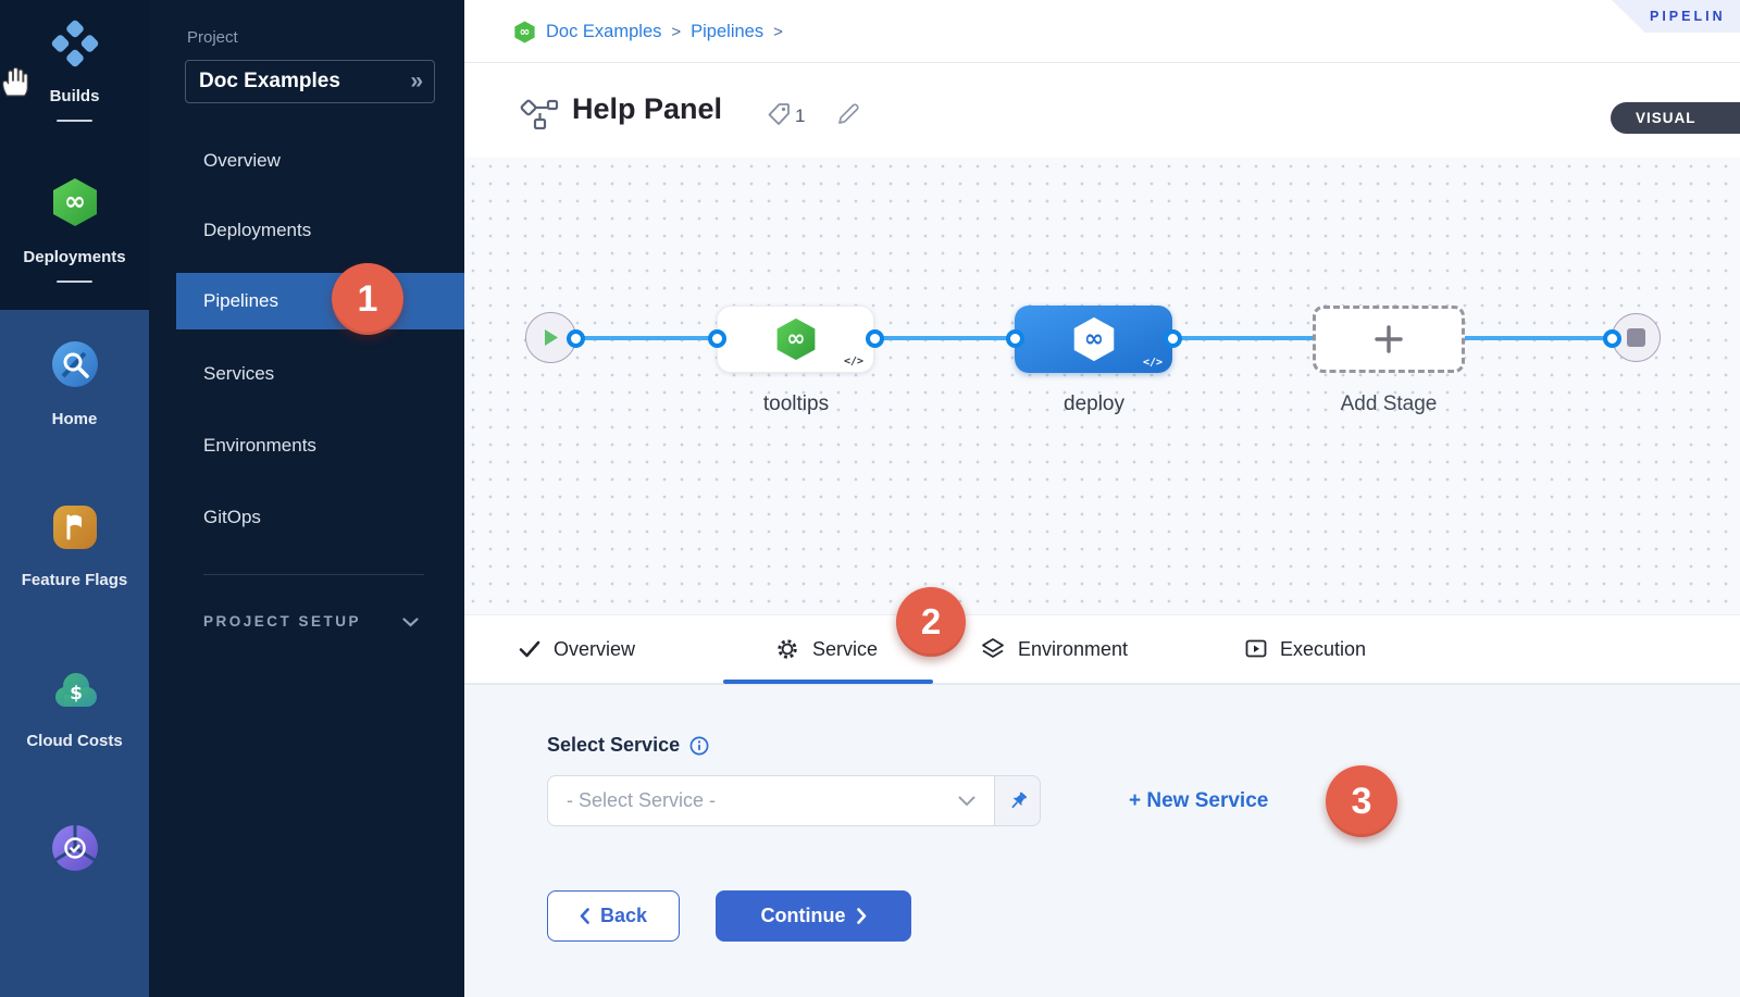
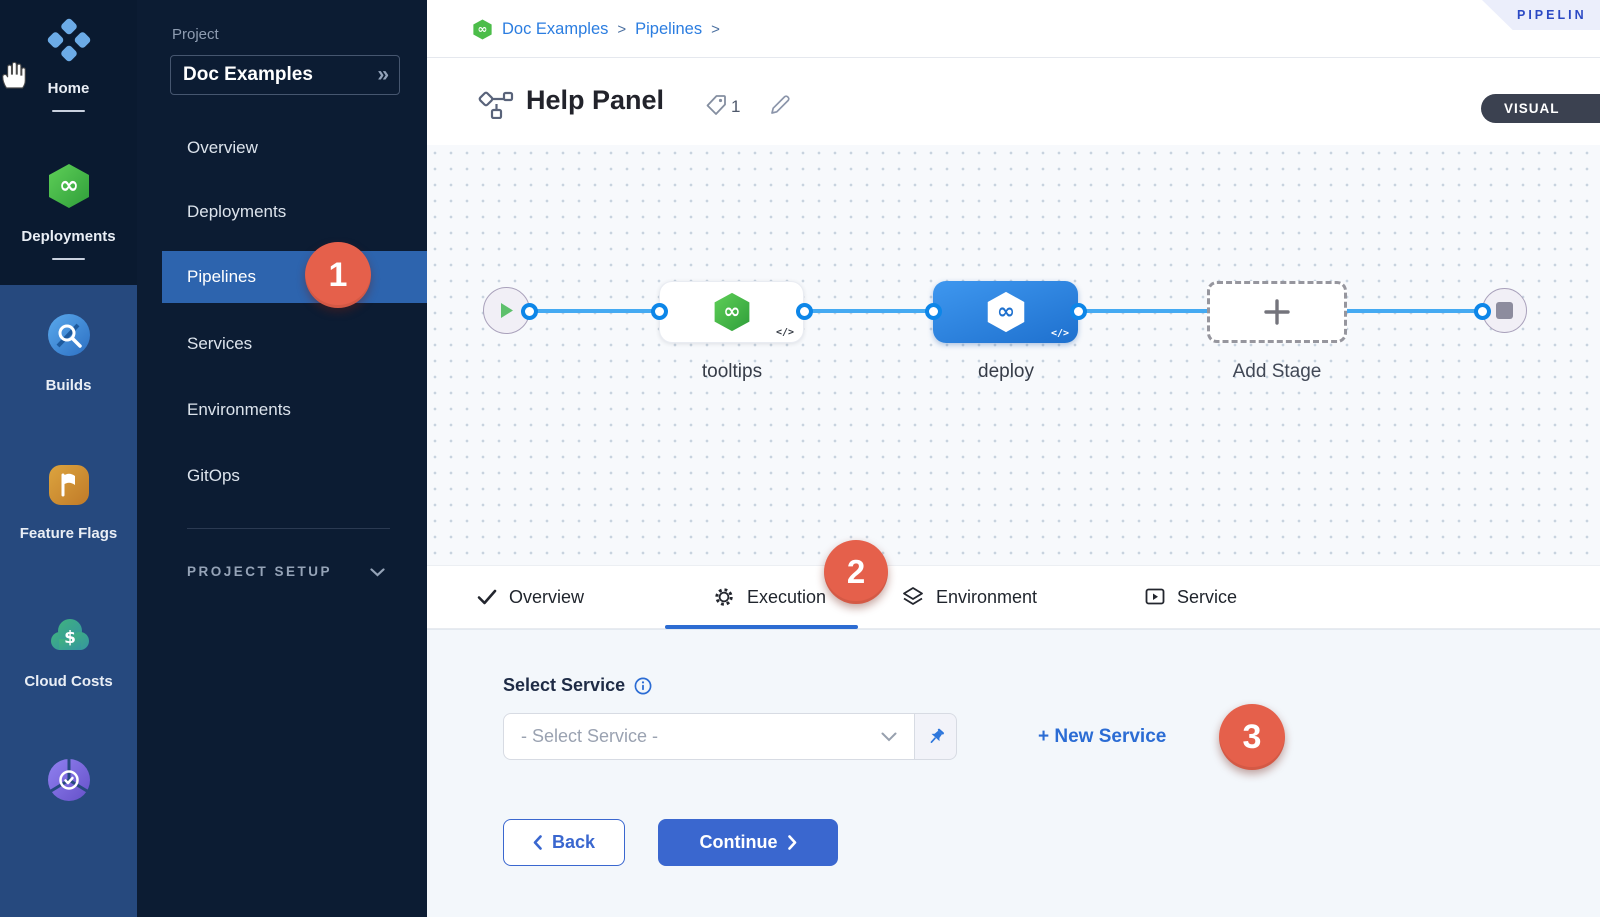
- Builds
+ Home
  ∞
  Deployments
- Home
+ Builds
  Feature Flags
  $
  Cloud Costs
  Project
  Doc Examples
  »
  Overview
  Deployments
  Pipelines
  Services
  Environments
  GitOps
  PROJECT SETUP
  ∞
  Doc Examples
  >
  Pipelines
  >
  PIPELIN
  Help Panel
  1
  VISUAL
  ∞
  </>
  tooltips
  ∞
  </>
  deploy
  Add Stage
  Overview
- Service
+ Execution
  Environment
- Execution
+ Service
  Select Service
  - Select Service -
  + New Service
  Back
  Continue
  1
  2
  3
